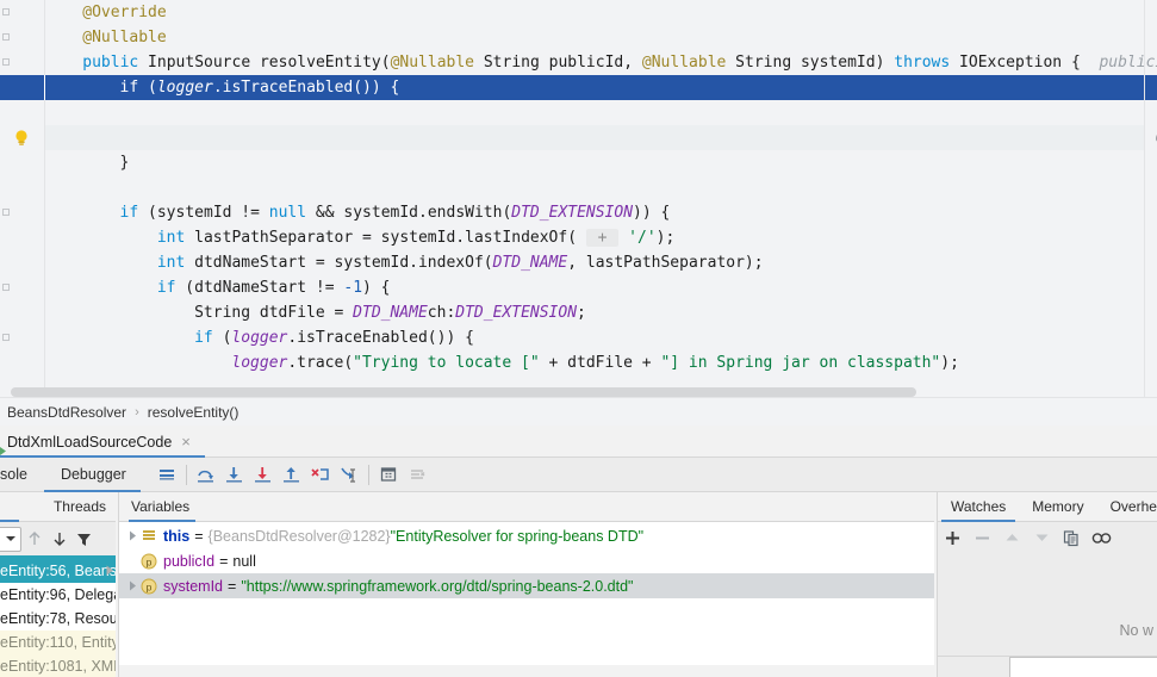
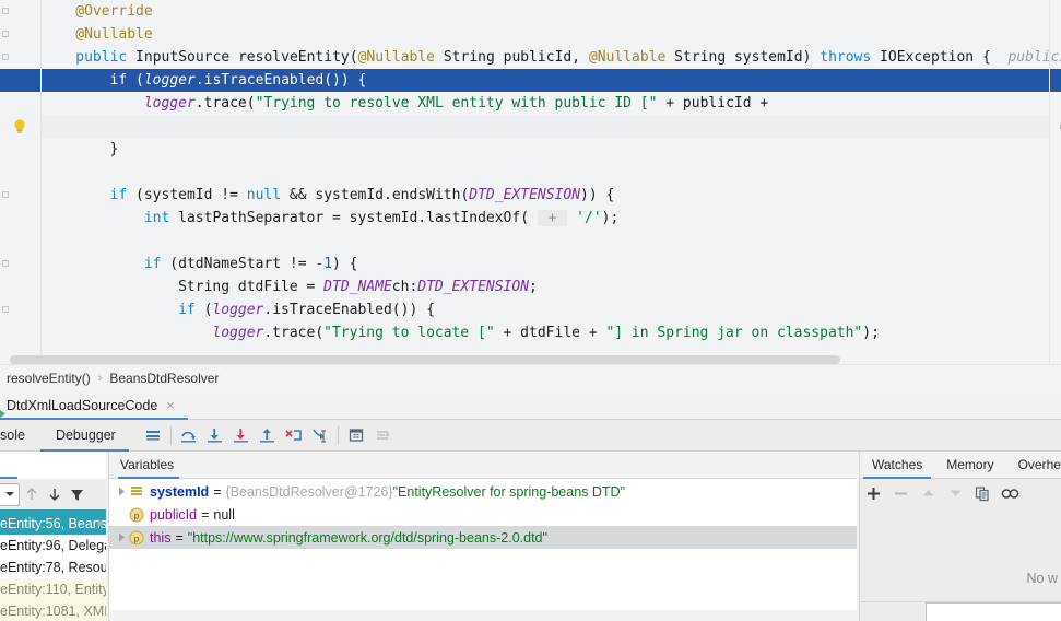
  @Override
  @Nullable
  public InputSource resolveEntity(@Nullable String publicId, @Nullable String systemId) throws IOException { public
  if (logger.isTraceEnabled()) {
+ logger.trace("Trying to resolve XML entity with public ID [" + publicId +
  }
  if (systemId != null && systemId.endsWith(DTD_EXTENSION)) {
  int lastPathSeparator = systemId.lastIndexOf( + '/');
- int dtdNameStart = systemId.indexOf(DTD_NAME, lastPathSeparator);
  if (dtdNameStart != -1) {
  String dtdFile = DTD_NAMEch:DTD_EXTENSION;
  if (logger.isTraceEnabled()) {
  logger.trace("Trying to locate [" + dtdFile + "] in Spring jar on classpath");
- BeansDtdResolver
+ resolveEntity()
  ›
- resolveEntity()
+ BeansDtdResolver
  DtdXmlLoadSourceCode
  ×
  sole
  Debugger
- Threads
  eEntity:56, Beans
  eEntity:96, Deleg
  eEntity:78, Resou
  eEntity:110, Entit
  eEntity:1081, XM
  Variables
- this
+ systemId
  =
- {BeansDtdResolver@1282}
+ {BeansDtdResolver@1726}
  "EntityResolver for spring-beans DTD"
  p
  publicId
  =
  null
  p
- systemId
+ this
  =
  "https://www.springframework.org/dtd/spring-beans-2.0.dtd"
  Watches
  Memory
  Overhe
  No w
